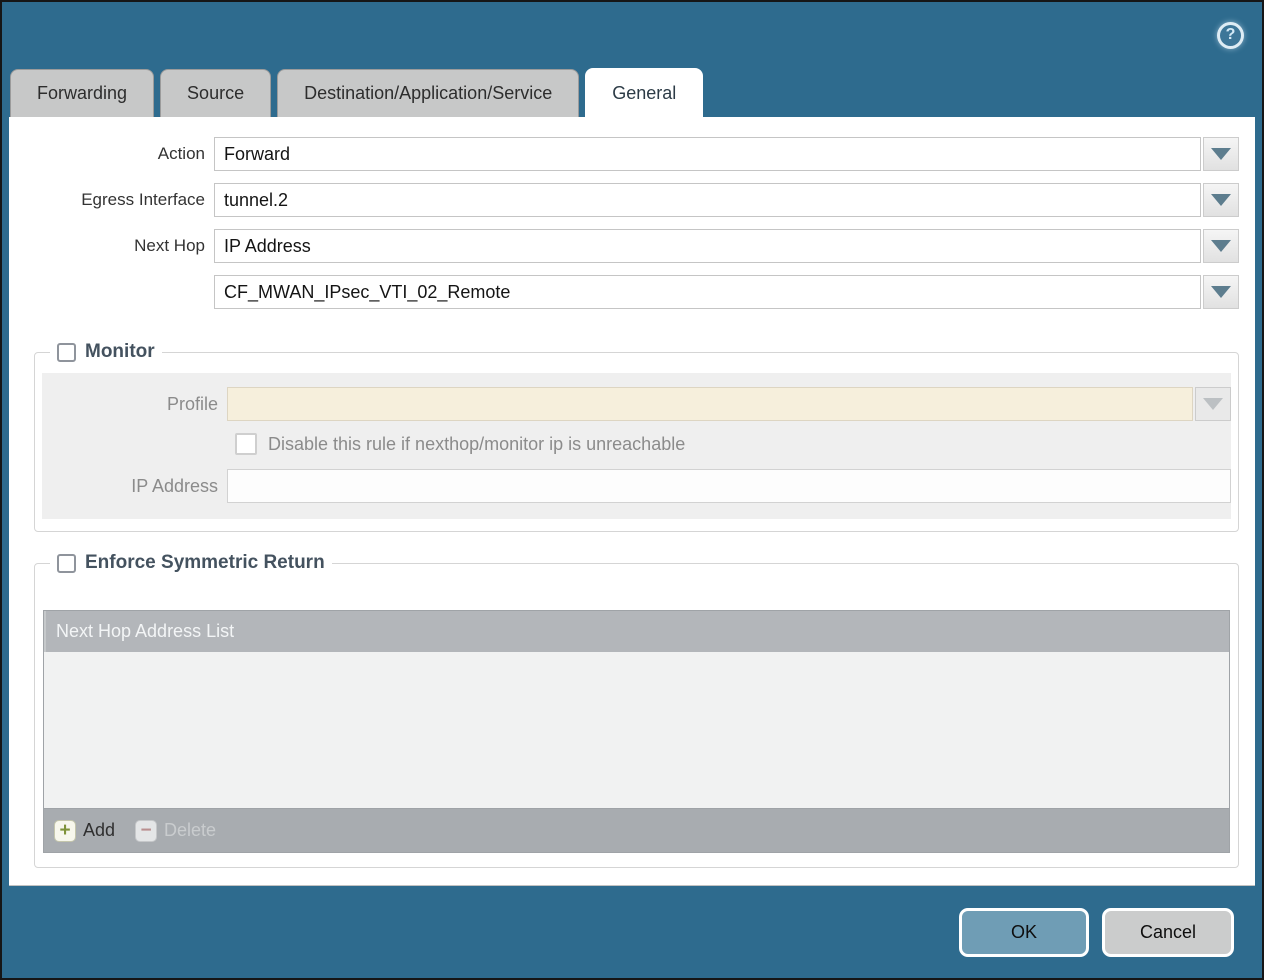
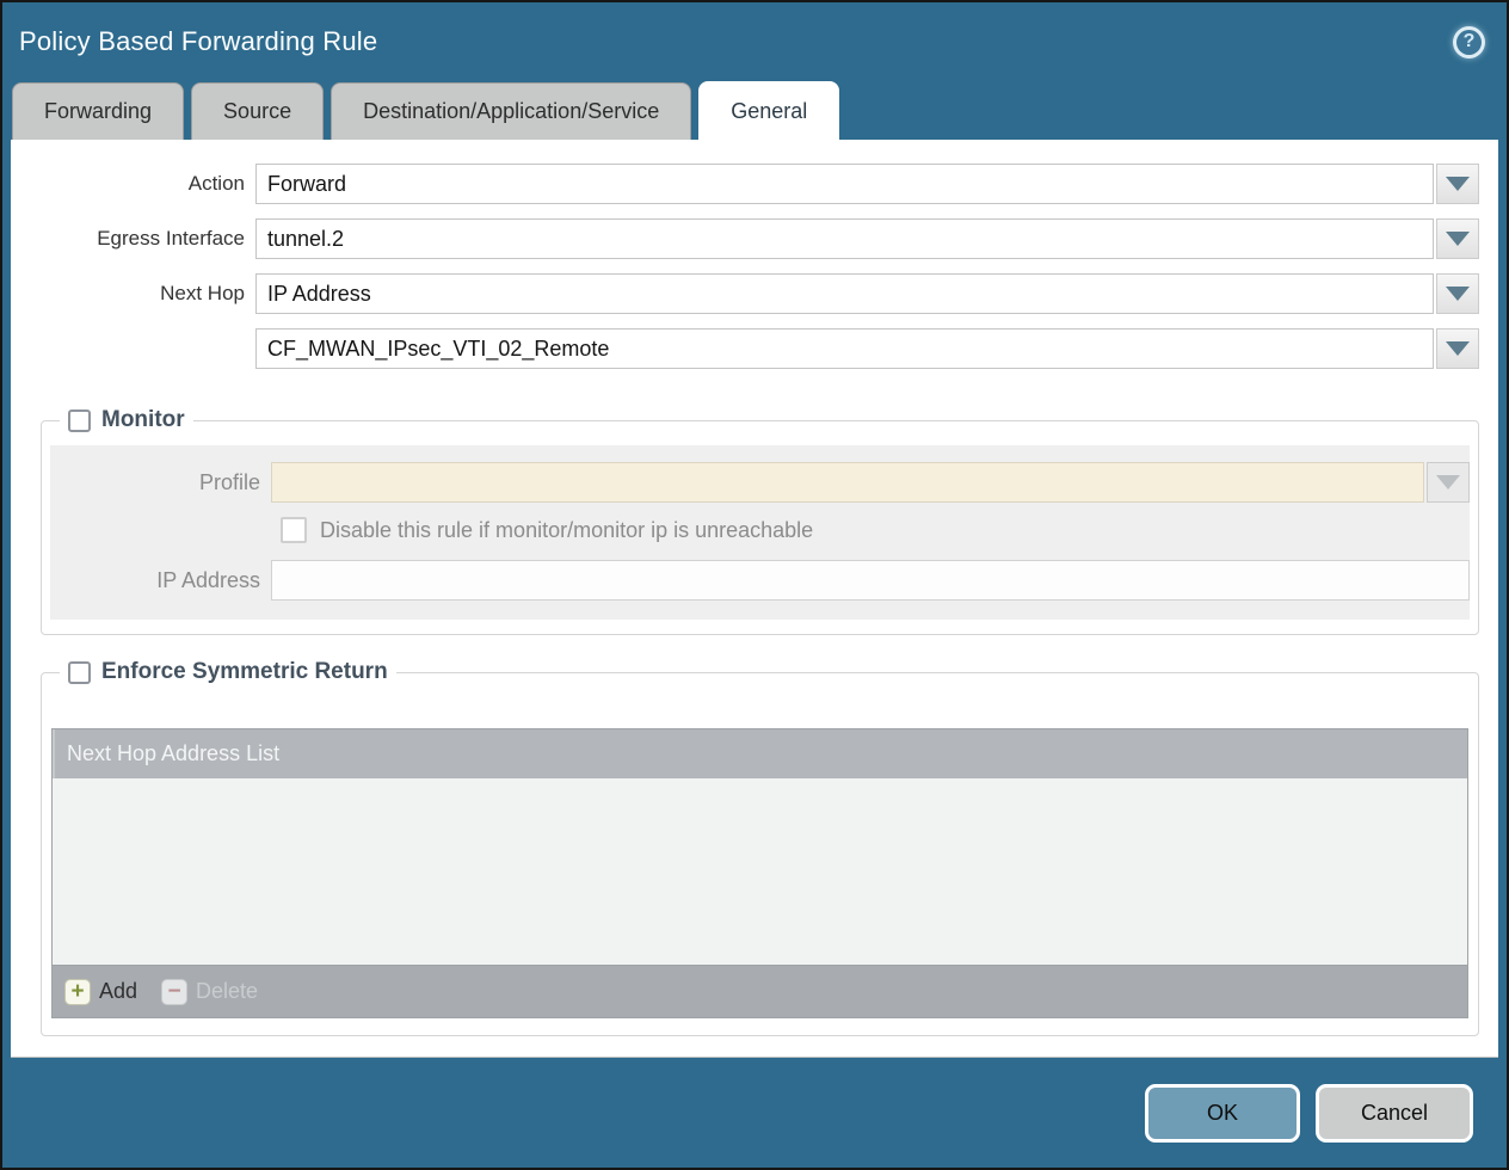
+ Policy Based Forwarding Rule
  ?
  Forwarding
  Source
  Destination/Application/Service
  General
  Action
  Forward
  Egress Interface
  tunnel.2
  Next Hop
  IP Address
  CF_MWAN_IPsec_VTI_02_Remote
  Monitor
  Profile
- Disable this rule if nexthop/monitor ip is unreachable
+ Disable this rule if monitor/monitor ip is unreachable
  IP Address
  Enforce Symmetric Return
  Next Hop Address List
  +
  Add
  −
  Delete
  OK
  Cancel
